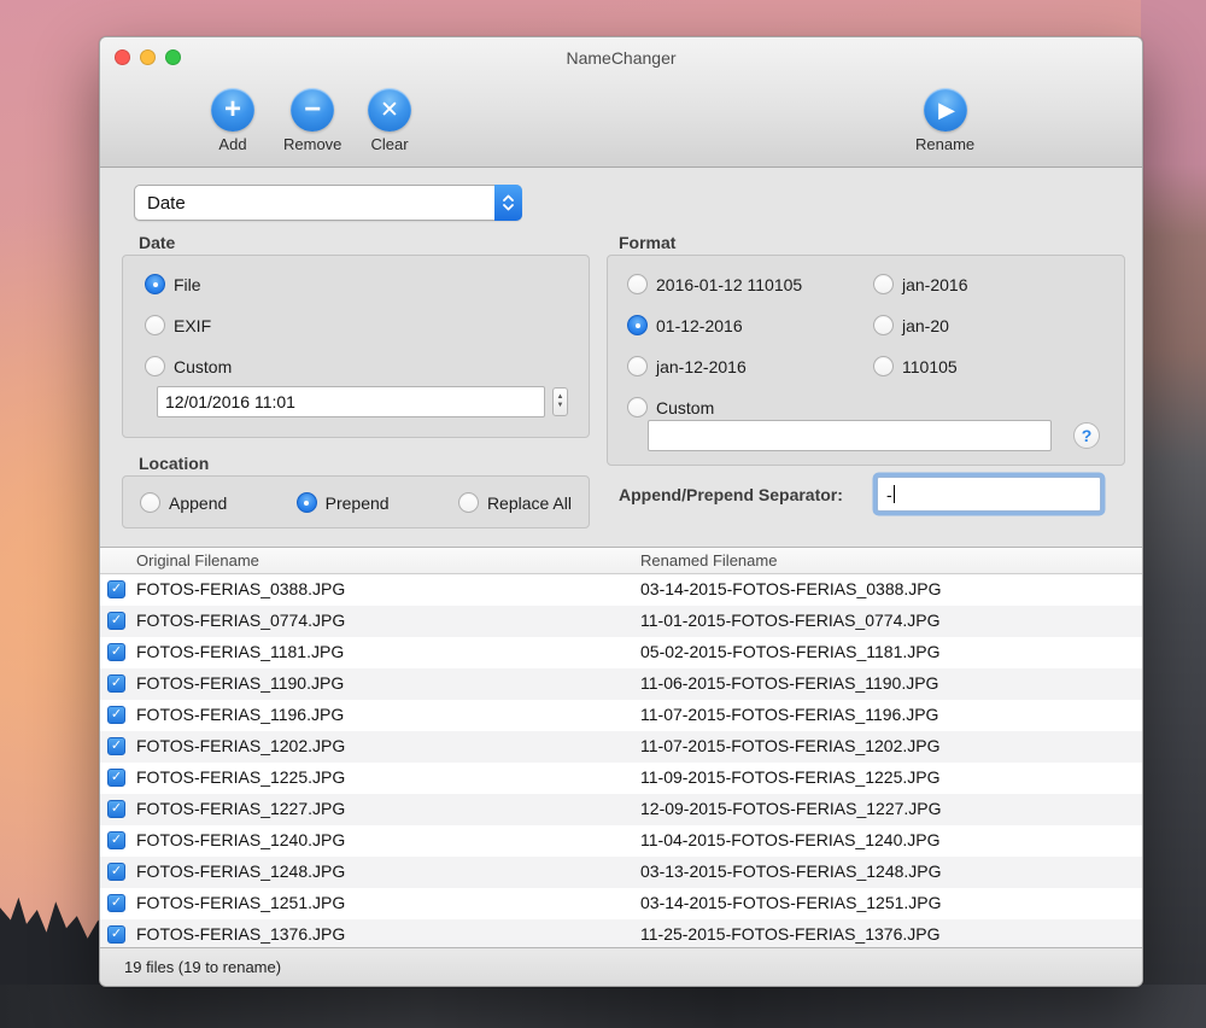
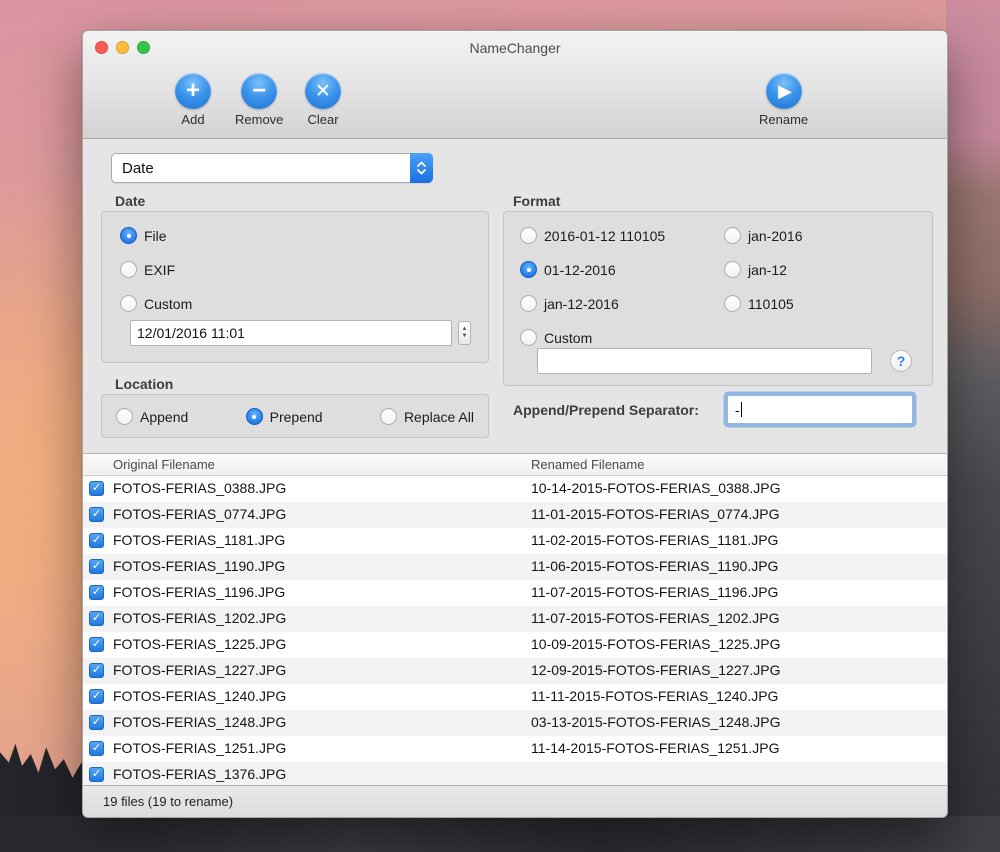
  NameChanger
  +
  Add
  −
  Remove
  ✕
  Clear
  ▶
  Rename
  Date
  Date
  File
  EXIF
  Custom
  12/01/2016 11:01
  Location
  Append
  Prepend
  Replace All
  Format
  2016-01-12 110105
  01-12-2016
  jan-12-2016
  Custom
  jan-2016
- jan-20
+ jan-12
  110105
  ?
  Append/Prepend Separator:
  -
  Original Filename
  Renamed Filename
  ✓
  FOTOS-FERIAS_0388.JPG
- 03-14-2015-FOTOS-FERIAS_0388.JPG
+ 10-14-2015-FOTOS-FERIAS_0388.JPG
  ✓
  FOTOS-FERIAS_0774.JPG
  11-01-2015-FOTOS-FERIAS_0774.JPG
  ✓
  FOTOS-FERIAS_1181.JPG
- 05-02-2015-FOTOS-FERIAS_1181.JPG
+ 11-02-2015-FOTOS-FERIAS_1181.JPG
  ✓
  FOTOS-FERIAS_1190.JPG
  11-06-2015-FOTOS-FERIAS_1190.JPG
  ✓
  FOTOS-FERIAS_1196.JPG
  11-07-2015-FOTOS-FERIAS_1196.JPG
  ✓
  FOTOS-FERIAS_1202.JPG
  11-07-2015-FOTOS-FERIAS_1202.JPG
  ✓
  FOTOS-FERIAS_1225.JPG
- 11-09-2015-FOTOS-FERIAS_1225.JPG
+ 10-09-2015-FOTOS-FERIAS_1225.JPG
  ✓
  FOTOS-FERIAS_1227.JPG
  12-09-2015-FOTOS-FERIAS_1227.JPG
  ✓
  FOTOS-FERIAS_1240.JPG
- 11-04-2015-FOTOS-FERIAS_1240.JPG
+ 11-11-2015-FOTOS-FERIAS_1240.JPG
  ✓
  FOTOS-FERIAS_1248.JPG
  03-13-2015-FOTOS-FERIAS_1248.JPG
  ✓
  FOTOS-FERIAS_1251.JPG
- 03-14-2015-FOTOS-FERIAS_1251.JPG
+ 11-14-2015-FOTOS-FERIAS_1251.JPG
  ✓
  FOTOS-FERIAS_1376.JPG
- 11-25-2015-FOTOS-FERIAS_1376.JPG
  19 files (19 to rename)
